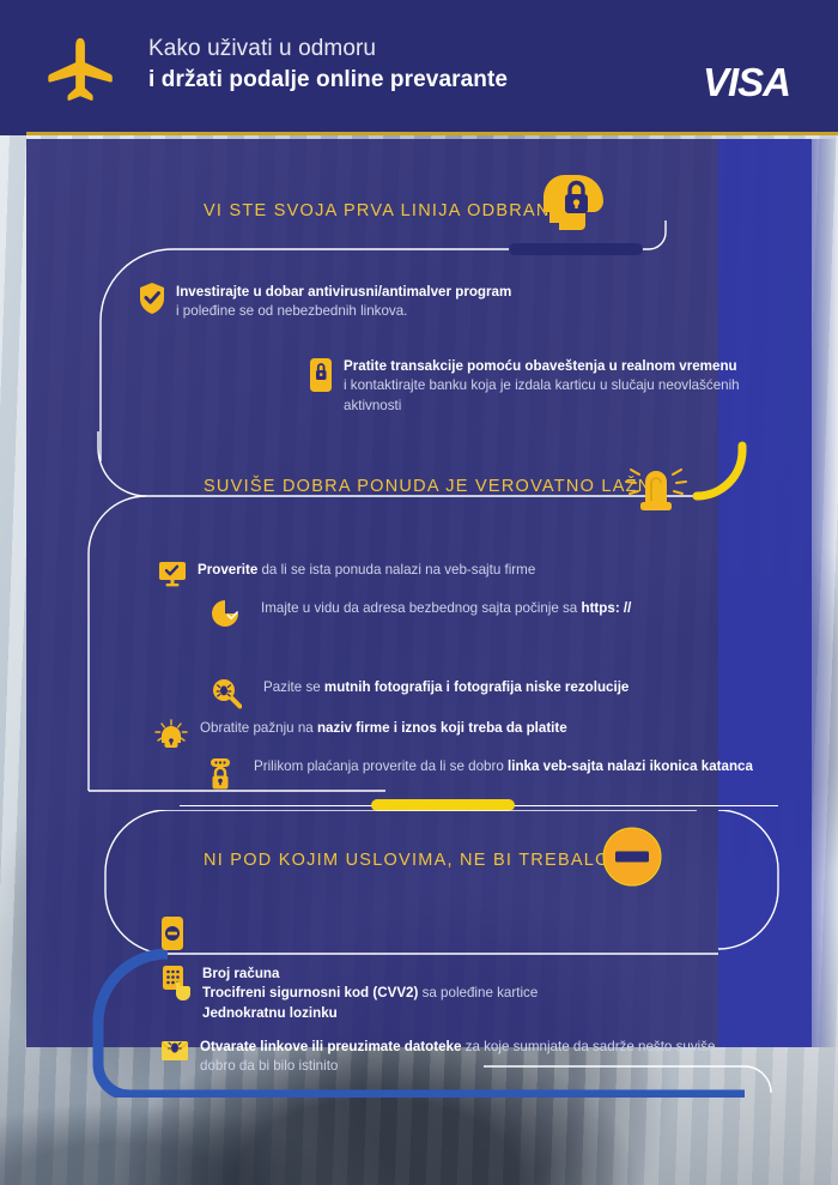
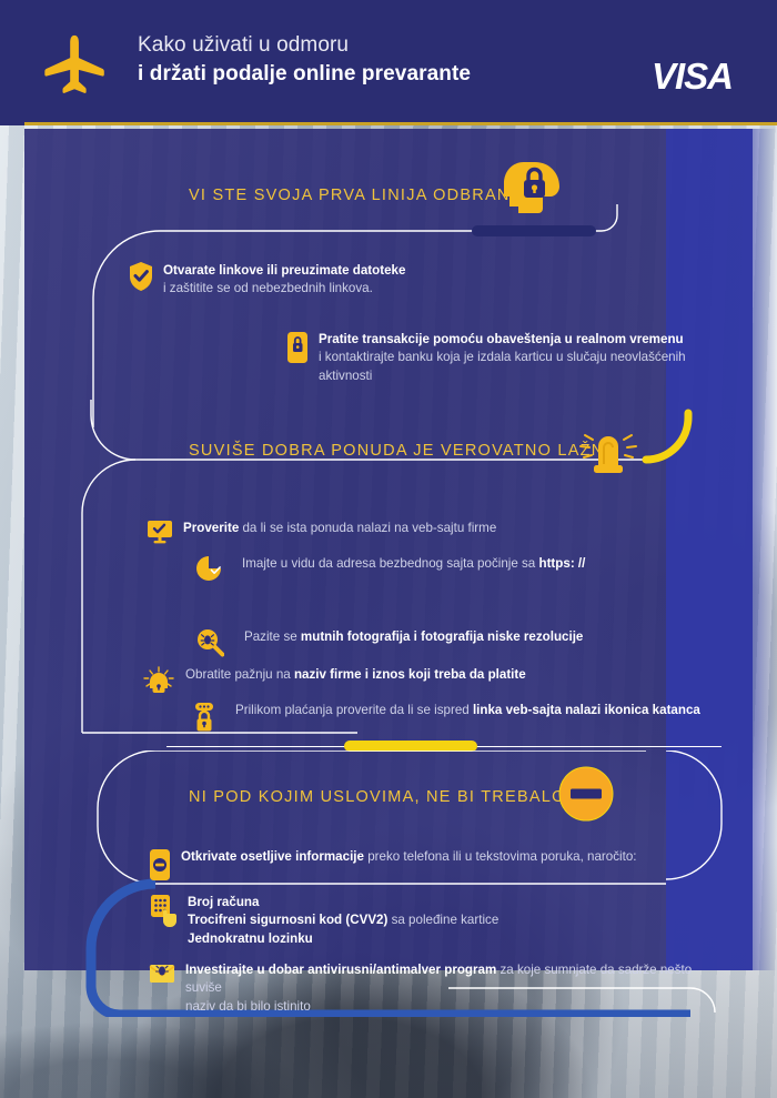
  Kako uživati u odmoru
  i držati podalje online prevarante
  VISA
  VI STE SVOJA PRVA LINIJA ODBRAN
- Investirajte u dobar antivirusni/antimalver program
+ Otvarate linkove ili preuzimate datoteke
- i poleđine se od nebezbednih linkova.
+ i zaštitite se od nebezbednih linkova.
  Pratite transakcije pomoću obaveštenja u realnom vremenu
  i kontaktirajte banku koja je izdala karticu u slučaju neovlašćenih
  aktivnosti
  SUVIŠE DOBRA PONUDA JE VEROVATNO LAŽN
  Proverite da li se ista ponuda nalazi na veb-sajtu firme
  Imajte u vidu da adresa bezbednog sajta počinje sa https: //
  Pazite se mutnih fotografija i fotografija niske rezolucije
  Obratite pažnju na naziv firme i iznos koji treba da platite
- Prilikom plaćanja proverite da li se dobro linka veb-sajta nalazi ikonica katanca
+ Prilikom plaćanja proverite da li se ispred linka veb-sajta nalazi ikonica katanca
  NI POD KOJIM USLOVIMA, NE BI TREBALO
+ Otkrivate osetljive informacije preko telefona ili u tekstovima poruka, naročito:
  Broj računa
  Trocifreni sigurnosni kod (CVV2) sa poleđine kartice
  Jednokratnu lozinku
- Otvarate linkove ili preuzimate datoteke za koje sumnjate da sadrže nešto suviše
+ Investirajte u dobar antivirusni/antimalver program za koje sumnjate da sadrže nešto suviše
- dobro da bi bilo istinito
+ naziv da bi bilo istinito
